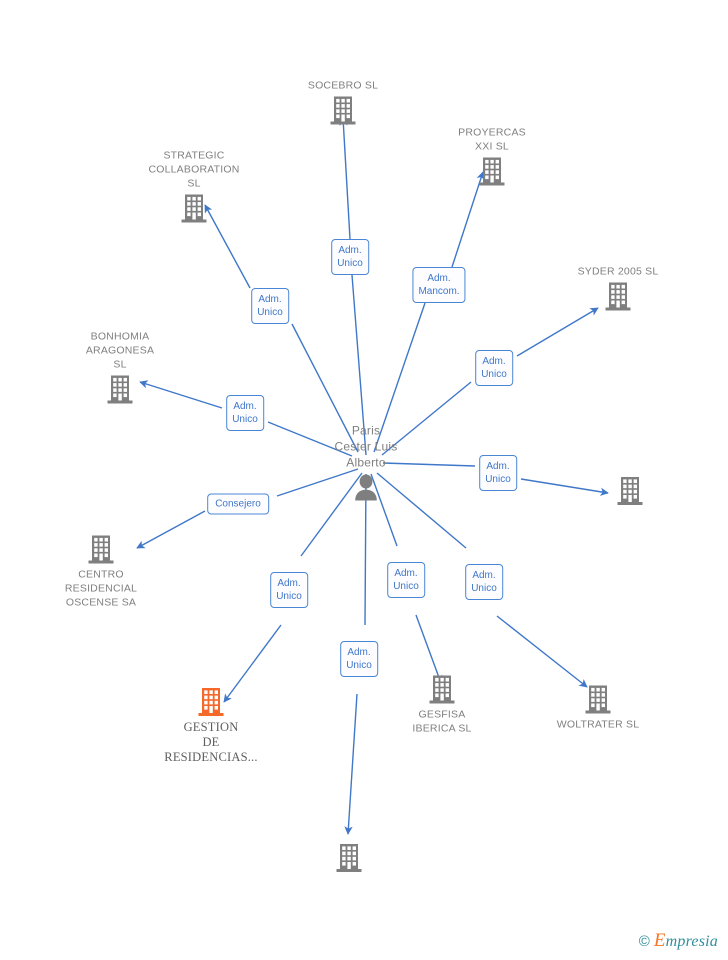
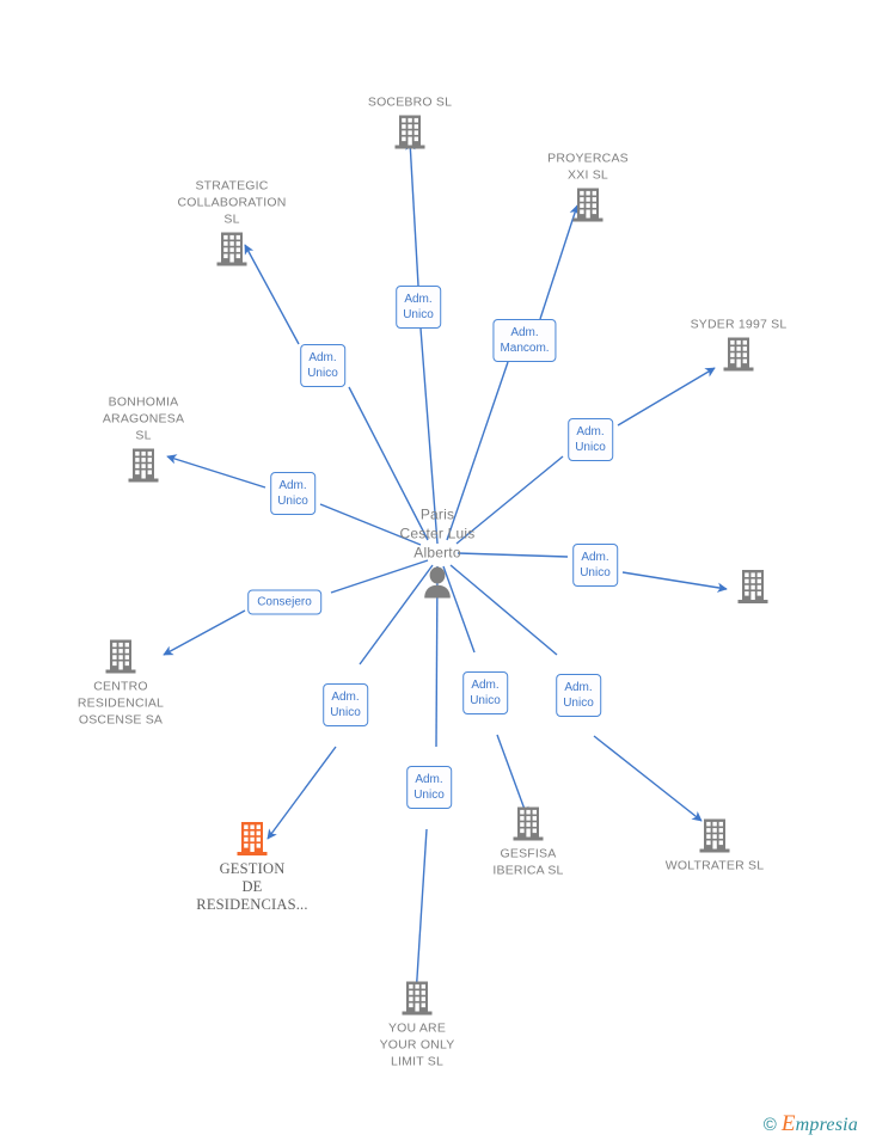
  Paris
  Cester Luis
  Alberto
  SOCEBRO SL
  STRATEGIC
  COLLABORATION
  SL
  PROYERCAS
  XXI SL
- SYDER 2005 SL
+ SYDER 1997 SL
  BONHOMIA
  ARAGONESA
  SL
  CENTRO
  RESIDENCIAL
  OSCENSE SA
  GESTION
  DE
  RESIDENCIAS...
  GESFISA
  IBERICA SL
  WOLTRATER SL
+ YOU ARE
+ YOUR ONLY
+ LIMIT SL
  Adm.
  Unico
  Adm.
  Unico
  Adm.
  Mancom.
  Adm.
  Unico
  Adm.
  Unico
  Adm.
  Unico
  Consejero
  Adm.
  Unico
  Adm.
  Unico
  Adm.
  Unico
  Adm.
  Unico
  ©
  Empresia
